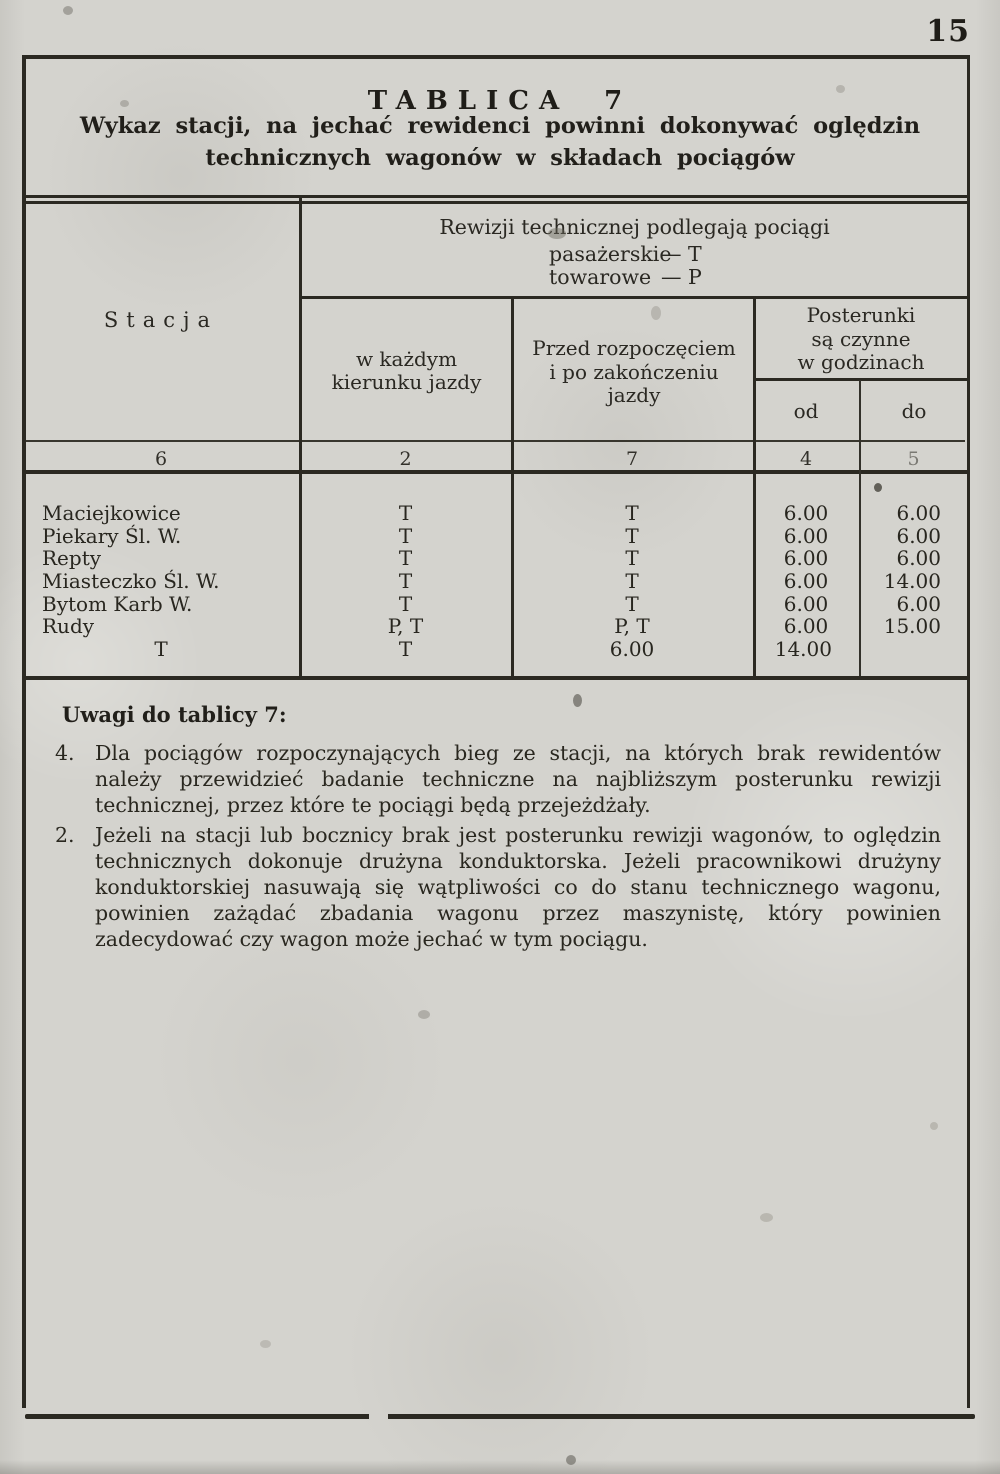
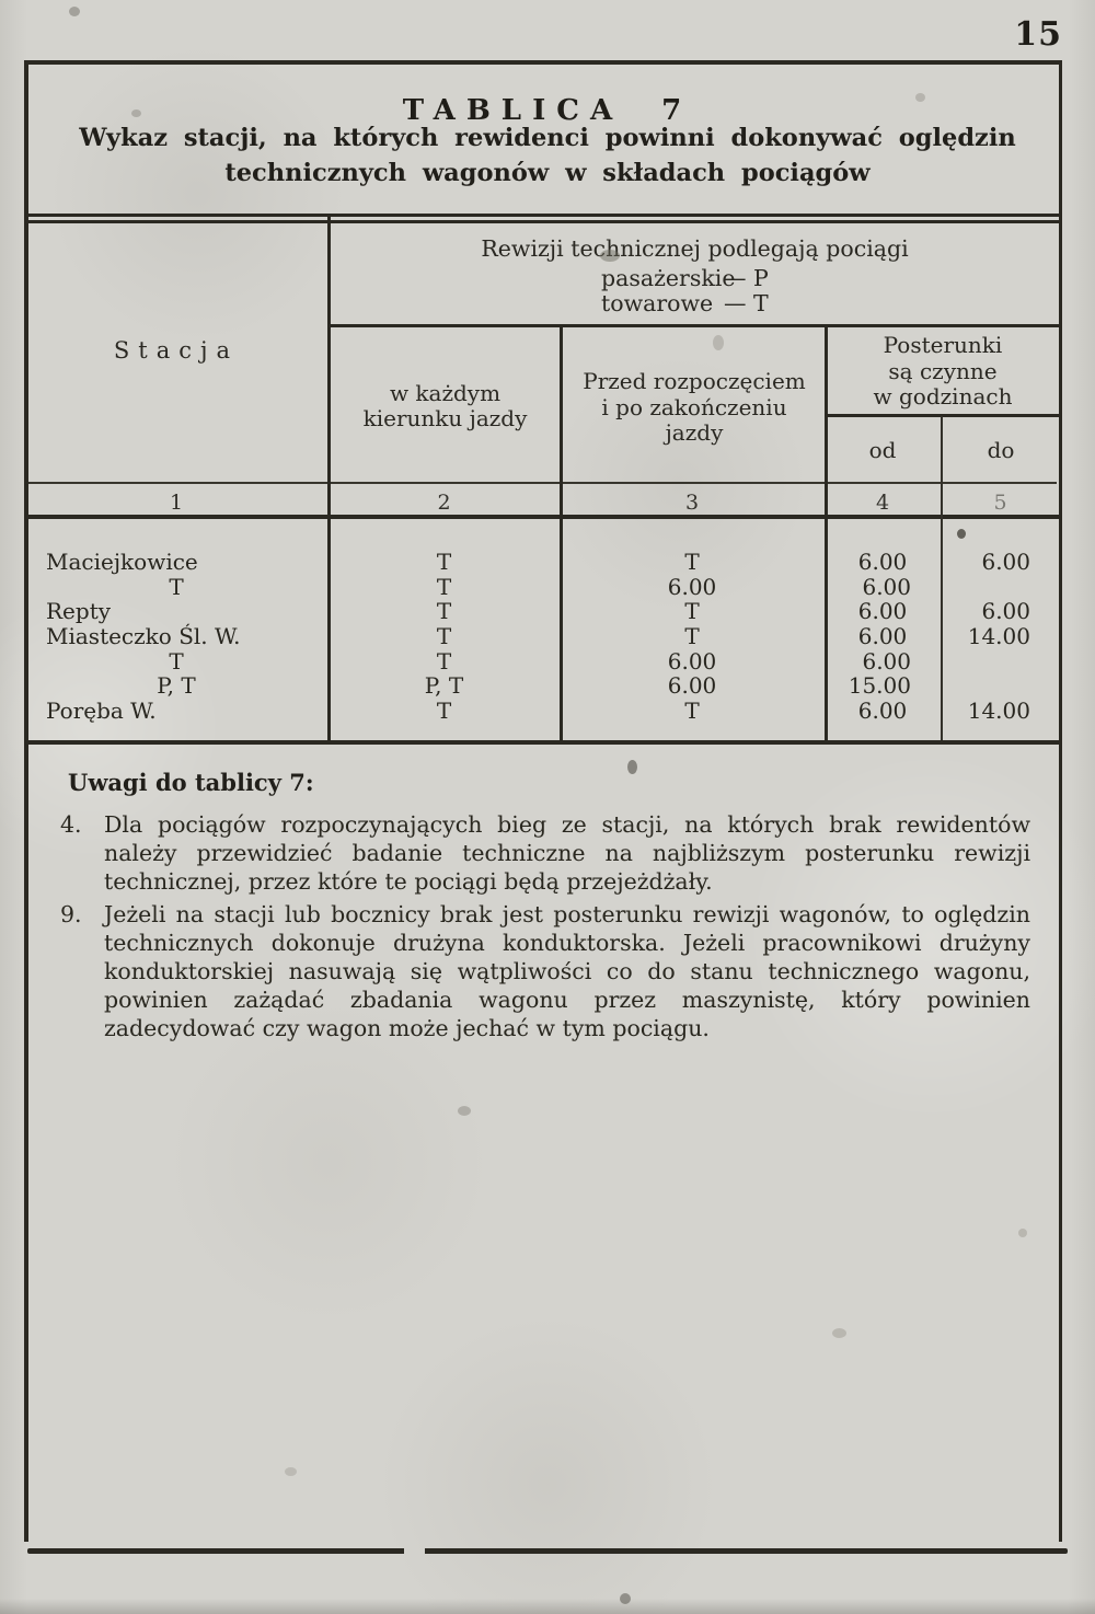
  15
  TABLICA 7
- Wykaz stacji, na jechać rewidenci powinni dokonywać oględzin
+ Wykaz stacji, na których rewidenci powinni dokonywać oględzin
  technicznych wagonów w składach pociągów
  Stacja
  Rewizji technicznej podlegają pociągi
  pasażerski
- — T
+ — P
  towarowe
- — P
+ — T
  w każdym
  kierunku jazdy
  Przed rozpoczęciem
  i po zakończeniu
  jazdy
  Posterunki
  są czynne
  w godzinach
  od
  do
- 6
+ 1
  2
- 7
+ 3
  4
  5
  Maciejkowice
  T
  T
  6.00
  6.00
- Piekary Śl. W.
  T
  T
  6.00
  6.00
  Repty
  T
  T
  6.00
  6.00
  Miasteczko Śl. W.
  T
  T
  6.00
  14.00
- Bytom Karb W.
  T
  T
  6.00
  6.00
- Rudy
  P, T
  P, T
  6.00
  15.00
+ Poręba W.
  T
  T
  6.00
  14.00
  Uwagi do tablicy 7:
  4.
  Dla pociągów rozpoczynających bieg ze stacji, na których brak rewidentów należy przewidzieć badanie techniczne na najbliższym posterunku rewizji technicznej, przez które te pociągi będą przejeżdżały.
- 2.
+ 9.
  Jeżeli na stacji lub bocznicy brak jest posterunku rewizji wagonów, to oględzin technicznych dokonuje drużyna konduktorska. Jeżeli pracownikowi drużyny konduktorskiej nasuwają się wątpliwości co do stanu technicznego wagonu, powinien zażądać zbadania wagonu przez maszynistę, który powinien zadecydować czy wagon może jechać w tym pociągu.
